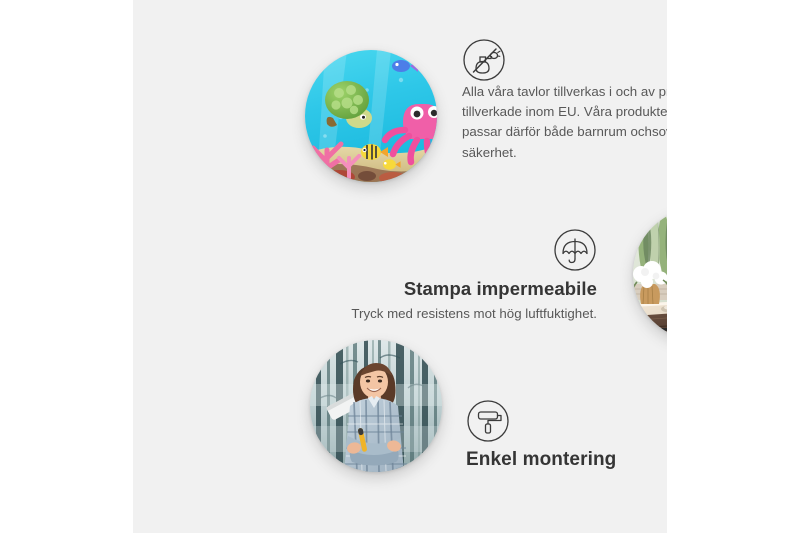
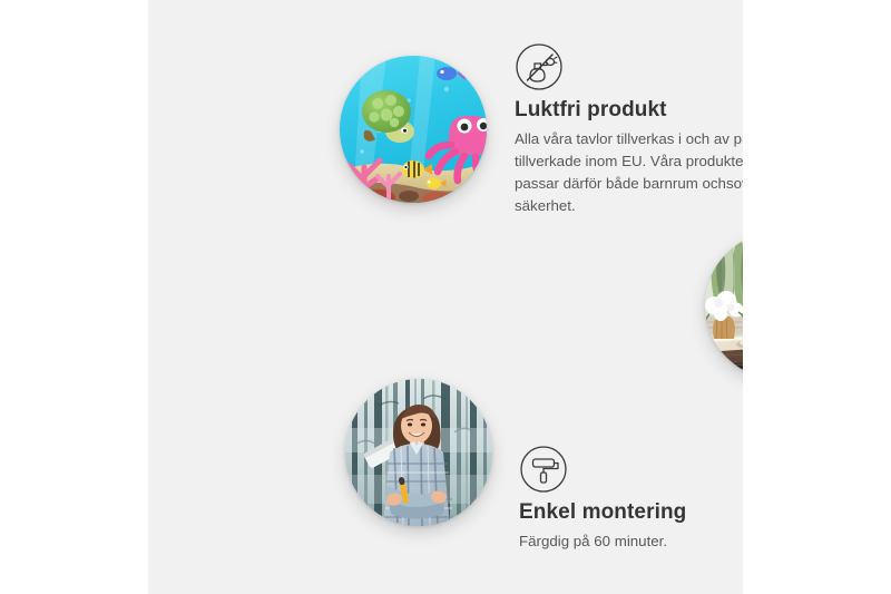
+ Luktfri produkt
  Alla våra tavlor tillverkas i och av p tillverkade inom EU. Våra produkte passar därför både barnrum ochso säkerhet.
- Stampa impermeabile
- Tryck med resistens mot hög luftfuktighet.
  Enkel montering
+ Färgdig på 60 minuter.
